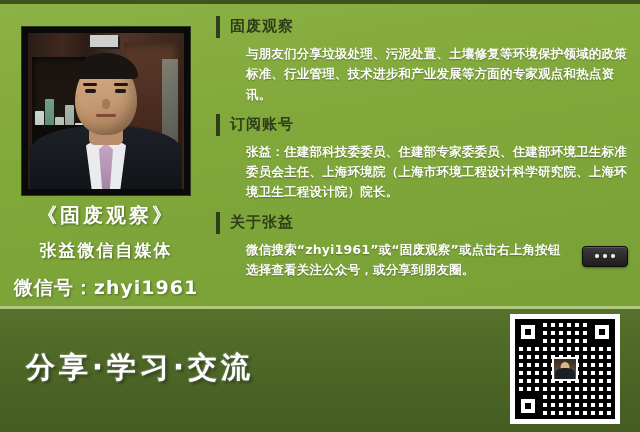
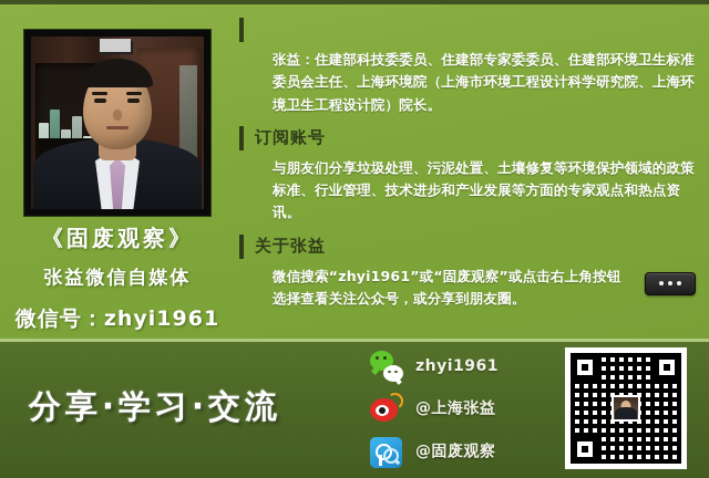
  《固废观察》
  张益微信自媒体
  微信号：zhyi1961
- 固废观察
- 与朋友们分享垃圾处理、污泥处置、土壤修复等环境保护领域的政策标准、行业管理、技术进步和产业发展等方面的专家观点和热点资讯。
+ 张益：住建部科技委委员、住建部专家委委员、住建部环境卫生标准委员会主任、上海环境院（上海市环境工程设计科学研究院、上海环境卫生工程设计院）院长。
  订阅账号
- 张益：住建部科技委委员、住建部专家委委员、住建部环境卫生标准委员会主任、上海环境院（上海市环境工程设计科学研究院、上海环境卫生工程设计院）院长。
+ 与朋友们分享垃圾处理、污泥处置、土壤修复等环境保护领域的政策标准、行业管理、技术进步和产业发展等方面的专家观点和热点资讯。
  关于张益
  微信搜索“zhyi1961”或“固废观察”或点击右上角按钮选择查看关注公众号，或分享到朋友圈。
  分享·学习·交流
+ zhyi1961
+ @上海张益
+ @固废观察
